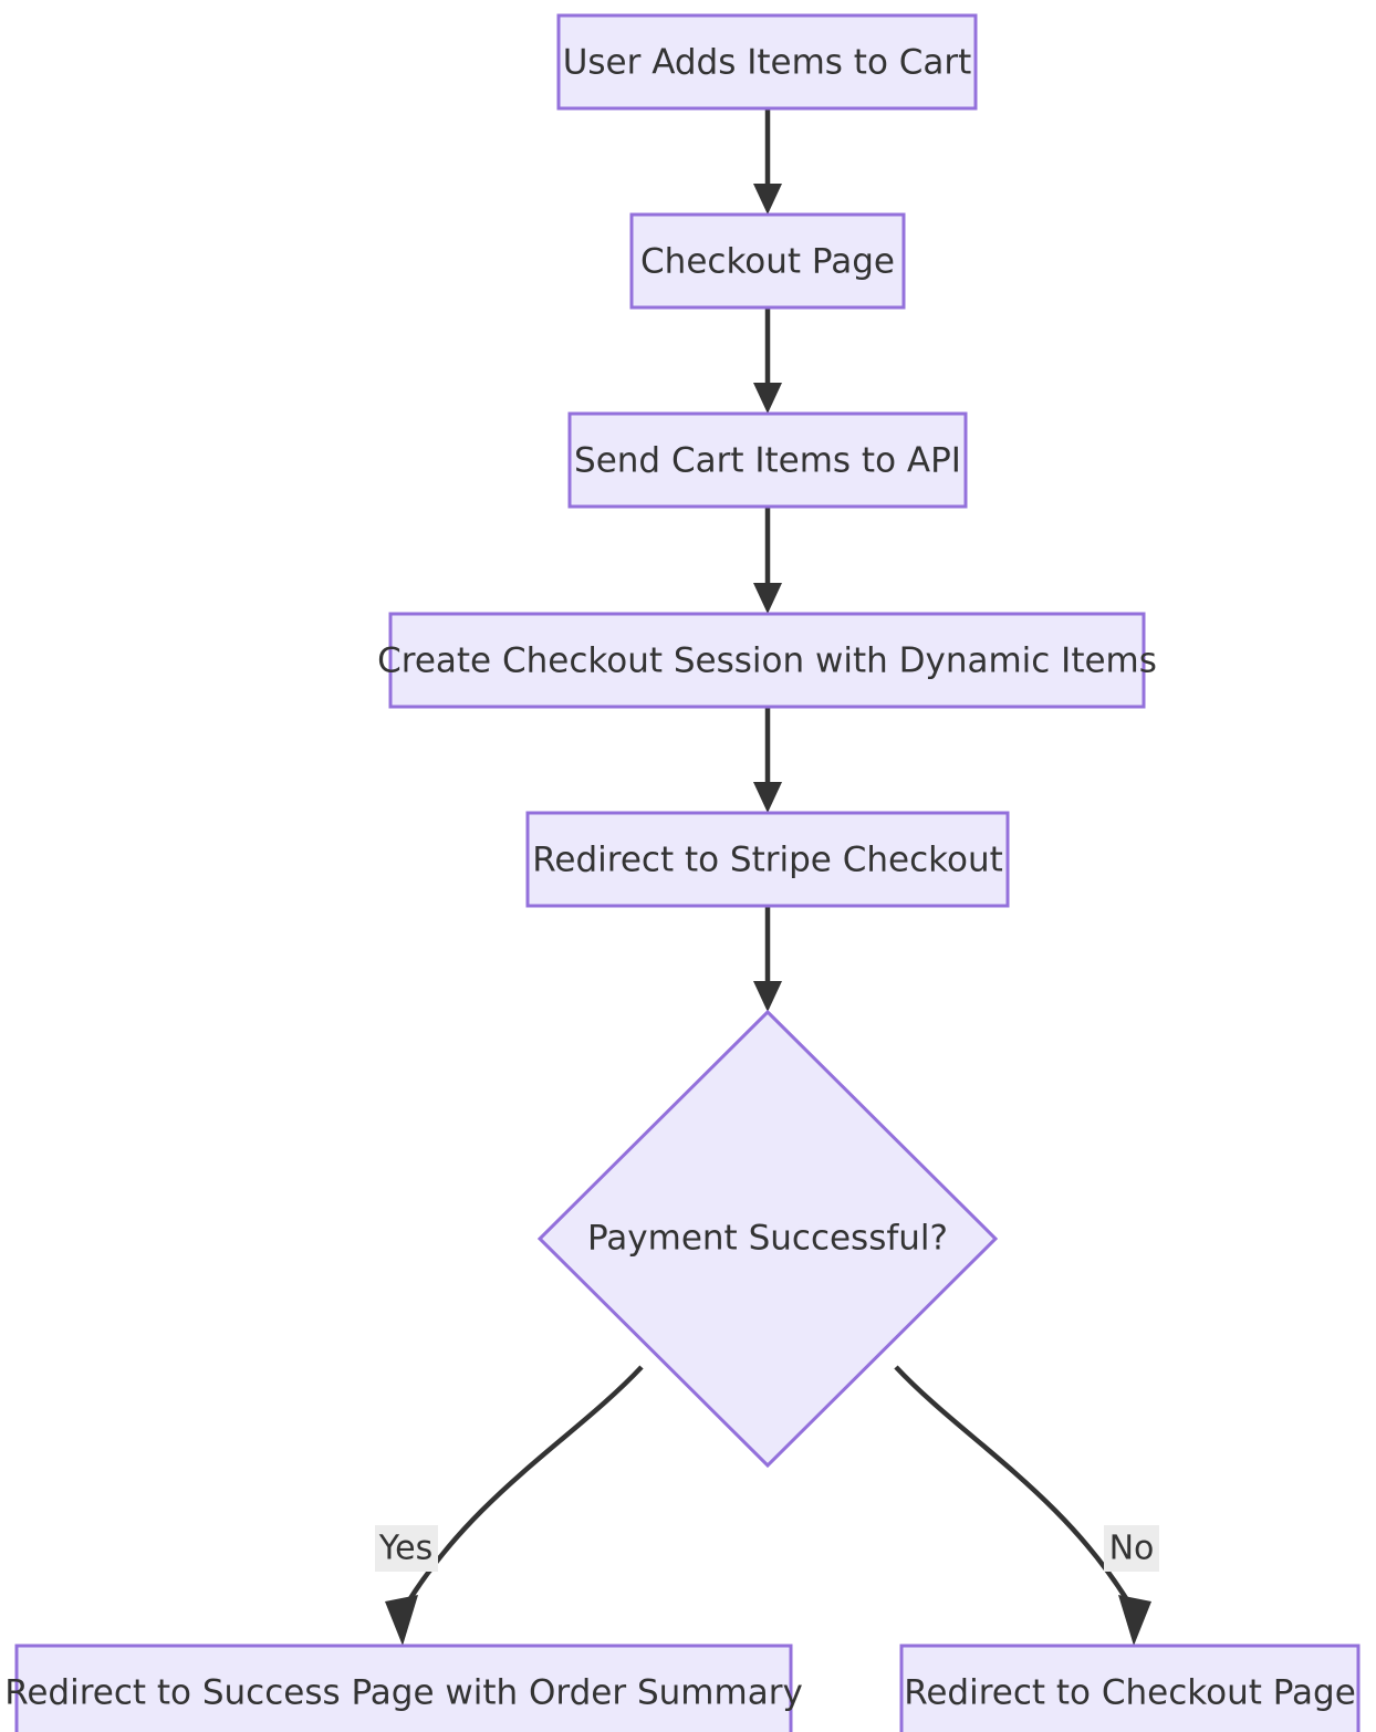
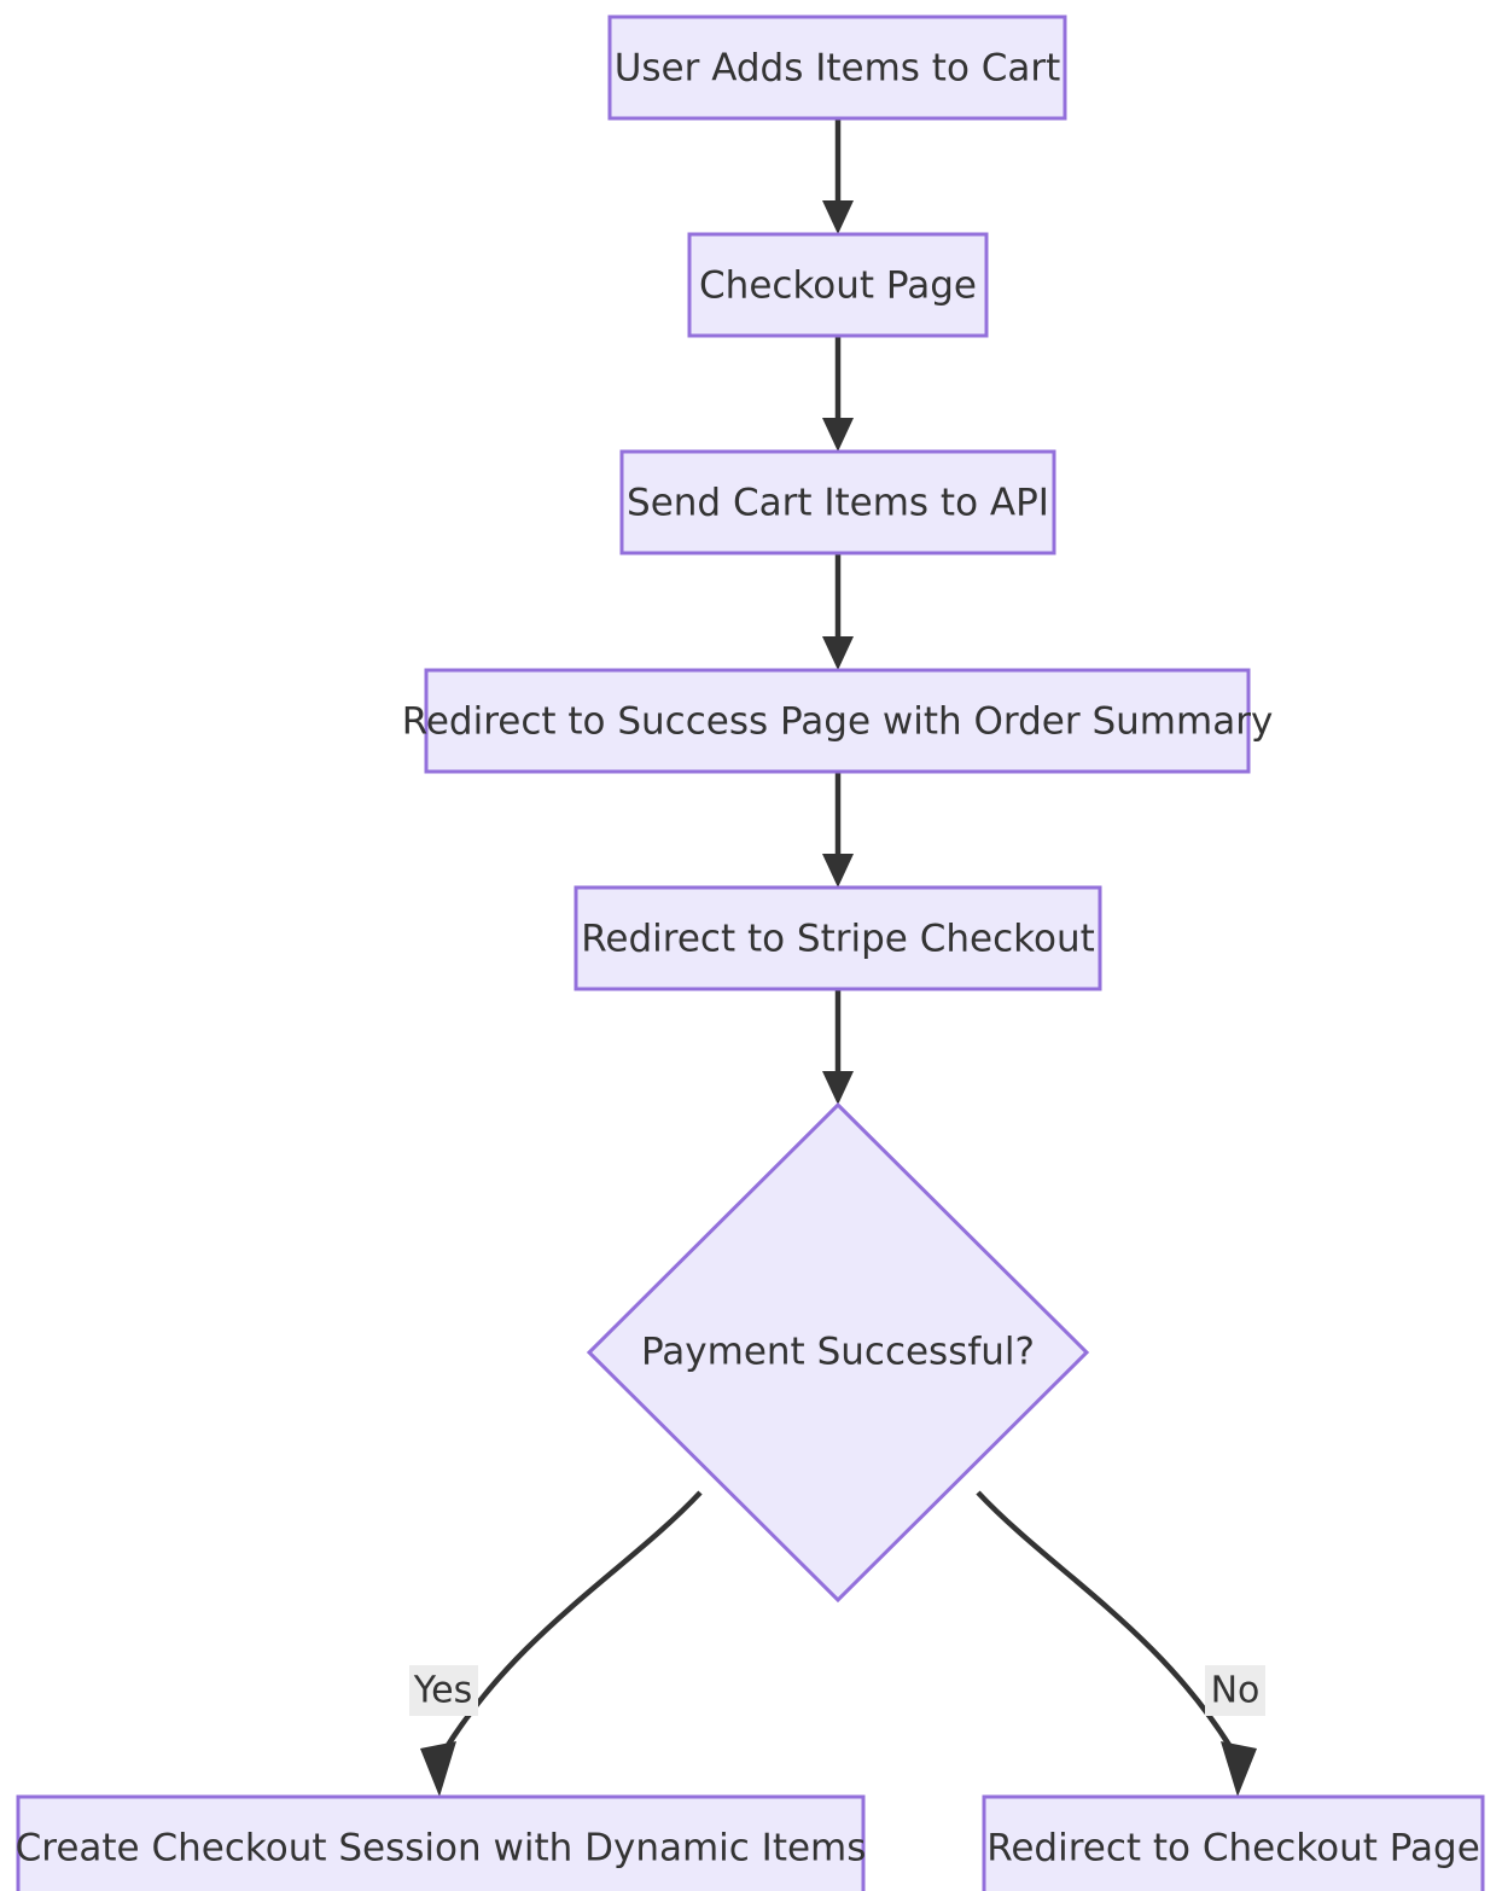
  Yes
  No
  User Adds Items to Cart
  Checkout Page
  Send Cart Items to API
- Create Checkout Session with Dynamic Items
+ Redirect to Success Page with Order Summary
  Redirect to Stripe Checkout
  Payment Successful?
- Redirect to Success Page with Order Summary
+ Create Checkout Session with Dynamic Items
  Redirect to Checkout Page
